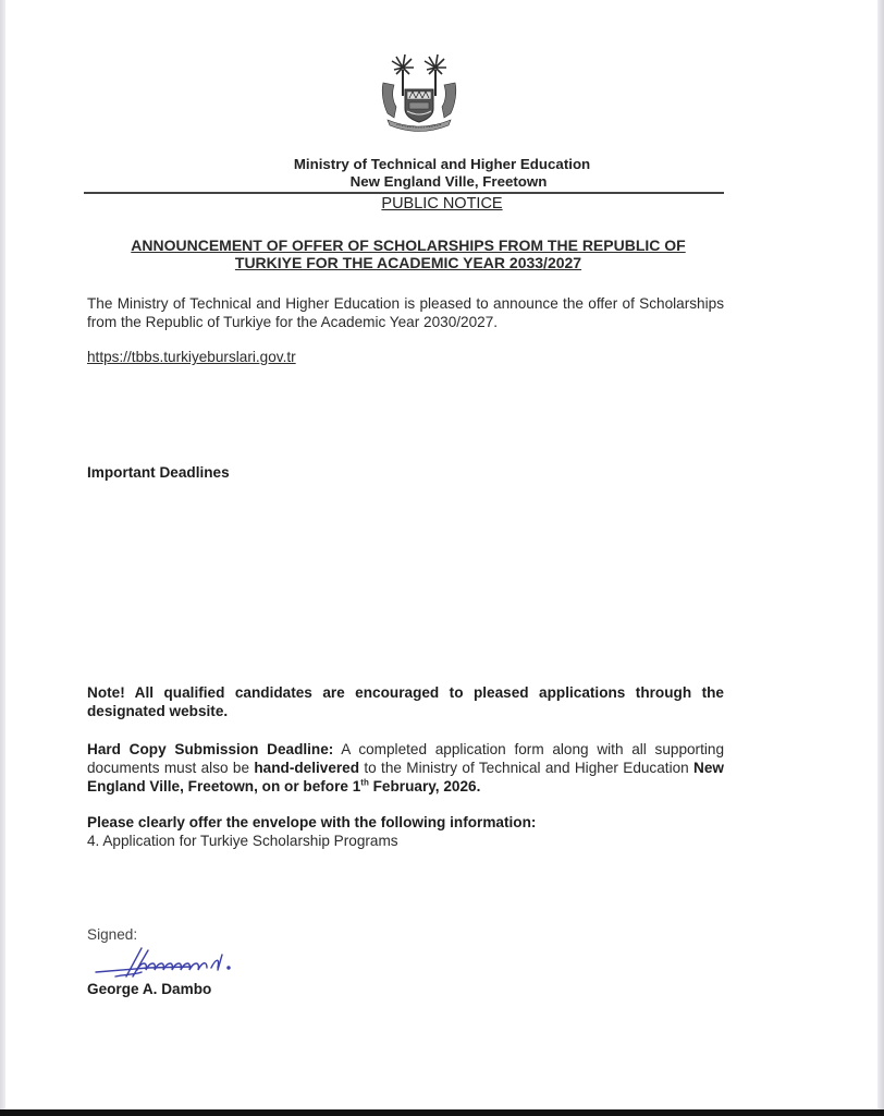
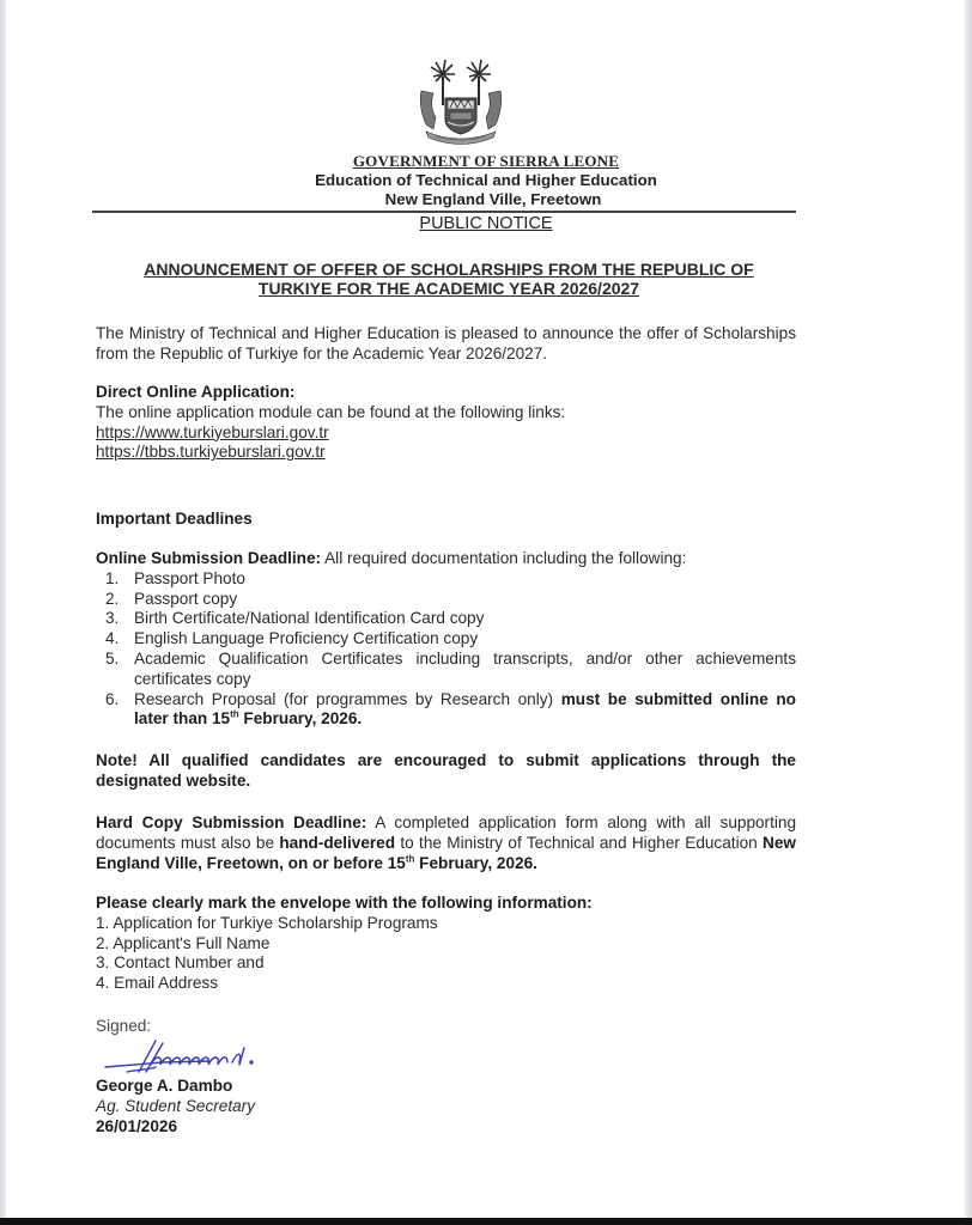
+ GOVERNMENT OF SIERRA LEONE
- Ministry of Technical and Higher Education
+ Education of Technical and Higher Education
  New England Ville, Freetown
  PUBLIC NOTICE
- ANNOUNCEMENT OF OFFER OF SCHOLARSHIPS FROM THE REPUBLIC OF TURKIYE FOR THE ACADEMIC YEAR 2033/2027
+ ANNOUNCEMENT OF OFFER OF SCHOLARSHIPS FROM THE REPUBLIC OF TURKIYE FOR THE ACADEMIC YEAR 2026/2027
- The Ministry of Technical and Higher Education is pleased to announce the offer of Scholarships from the Republic of Turkiye for the Academic Year 2030/2027.
+ The Ministry of Technical and Higher Education is pleased to announce the offer of Scholarships from the Republic of Turkiye for the Academic Year 2026/2027.
+ Direct Online Application:
+ The online application module can be found at the following links:
+ https://www.turkiyeburslari.gov.tr
  https://tbbs.turkiyeburslari.gov.tr
  Important Deadlines
+ Online Submission Deadline: All required documentation including the following:
+ 1.
+ Passport Photo
+ 2.
+ Passport copy
+ 3.
+ Birth Certificate/National Identification Card copy
+ 4.
+ English Language Proficiency Certification copy
+ 5.
+ Academic Qualification Certificates including transcripts, and/or other achievements certificates copy
+ 6.
+ Research Proposal (for programmes by Research only) must be submitted online no later than 15th February, 2026.
- Note! All qualified candidates are encouraged to pleased applications through the designated website.
+ Note! All qualified candidates are encouraged to submit applications through the designated website.
- Hard Copy Submission Deadline: A completed application form along with all supporting documents must also be hand-delivered to the Ministry of Technical and Higher Education New England Ville, Freetown, on or before 1th February, 2026.
+ Hard Copy Submission Deadline: A completed application form along with all supporting documents must also be hand-delivered to the Ministry of Technical and Higher Education New England Ville, Freetown, on or before 15th February, 2026.
- Please clearly offer the envelope with the following information:
+ Please clearly mark the envelope with the following information:
- 4. Application for Turkiye Scholarship Programs
+ 1. Application for Turkiye Scholarship Programs
+ 2. Applicant's Full Name
+ 3. Contact Number and
+ 4. Email Address
  Signed:
  George A. Dambo
+ Ag. Student Secretary
+ 26/01/2026
